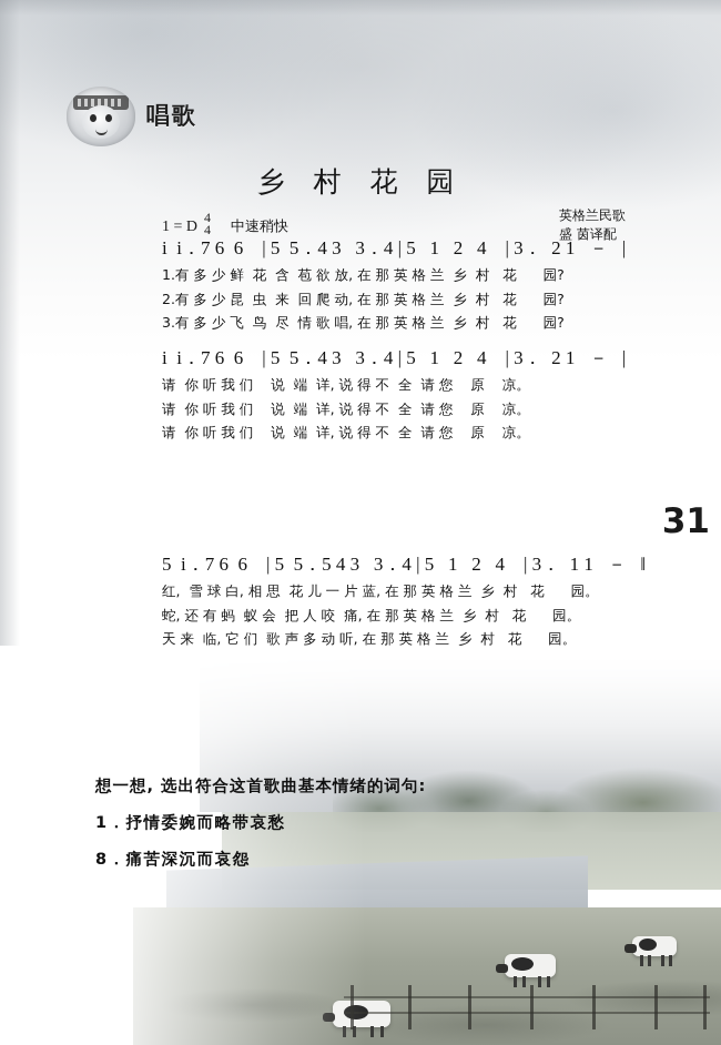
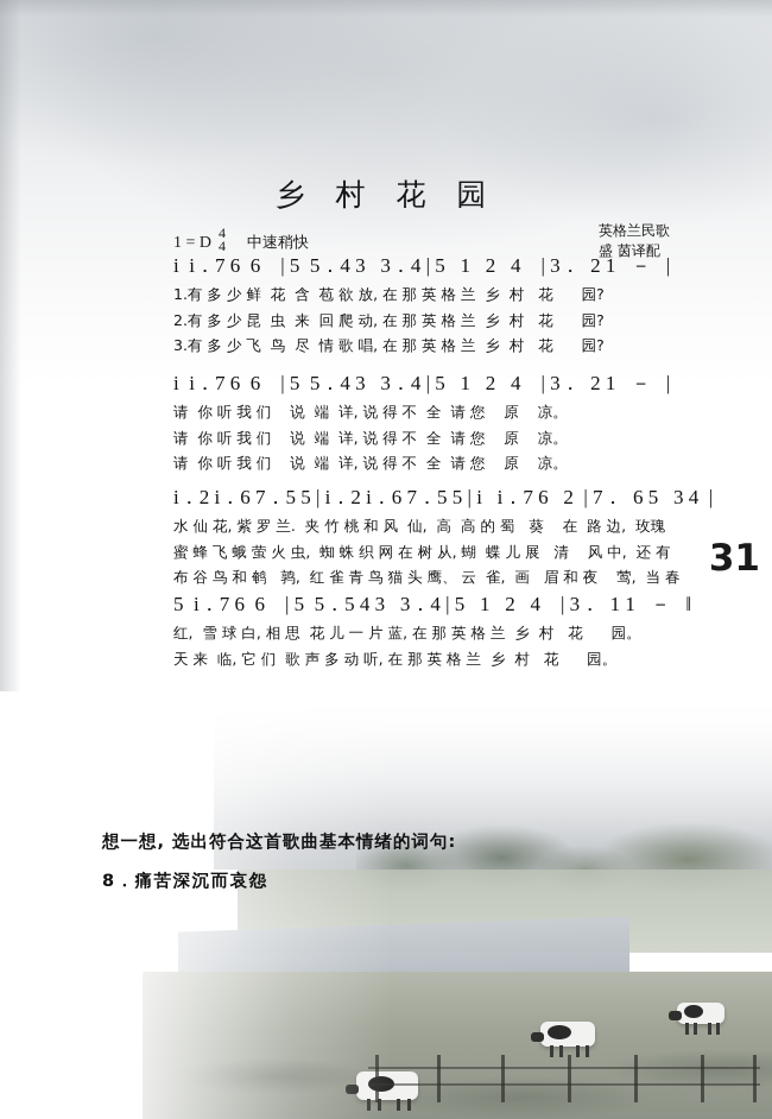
- 唱歌
  乡 村 花 园
  1 = D
  4
  4
  中速稍快
  英格兰民歌
  盛 茵译配
  31
  i i．7 6 6 | 5 5．4 3 3．4 | 5 1 2 4 | 3． 2 1 － |
  1.有 多 少 鲜 花 含 苞 欲 放, 在 那 英 格 兰 乡 村 花 园?
  2.有 多 少 昆 虫 来 回 爬 动, 在 那 英 格 兰 乡 村 花 园?
  3.有 多 少 飞 鸟 尽 情 歌 唱, 在 那 英 格 兰 乡 村 花 园?
  i i．7 6 6 | 5 5．4 3 3．4 | 5 1 2 4 | 3． 2 1 － |
  请 你 听 我 们 说 端 详, 说 得 不 全 请 您 原 凉。
  请 你 听 我 们 说 端 详, 说 得 不 全 请 您 原 凉。
  请 你 听 我 们 说 端 详, 说 得 不 全 请 您 原 凉。
+ i．2 i．6 7．5 5 | i．2 i．6 7．5 5 | i i．7 6 2 | 7． 6 5 3 4 |
+ 水 仙 花, 紫 罗 兰. 夹 竹 桃 和 风 仙, 高 高 的 蜀 葵 在 路 边, 玫瑰
+ 蜜 蜂 飞 蛾 萤 火 虫, 蜘 蛛 织 网 在 树 从, 蝴 蝶 儿 展 清 风 中, 还 有
+ 布 谷 鸟 和 鹌 鹑, 红 雀 青 鸟 猫 头 鹰、 云 雀, 画 眉 和 夜 莺, 当 春
  5 i．7 6 6 | 5 5．5 4 3 3．4 | 5 1 2 4 | 3． 1 1 － ‖
  红, 雪 球 白, 相 思 花 儿 一 片 蓝, 在 那 英 格 兰 乡 村 花 园。
- 蛇, 还 有 蚂 蚁 会 把 人 咬 痛, 在 那 英 格 兰 乡 村 花 园。
  天 来 临, 它 们 歌 声 多 动 听, 在 那 英 格 兰 乡 村 花 园。
  想一想, 选出符合这首歌曲基本情绪的词句:
- 1．抒情委婉而略带哀愁
  8．痛苦深沉而哀怨
